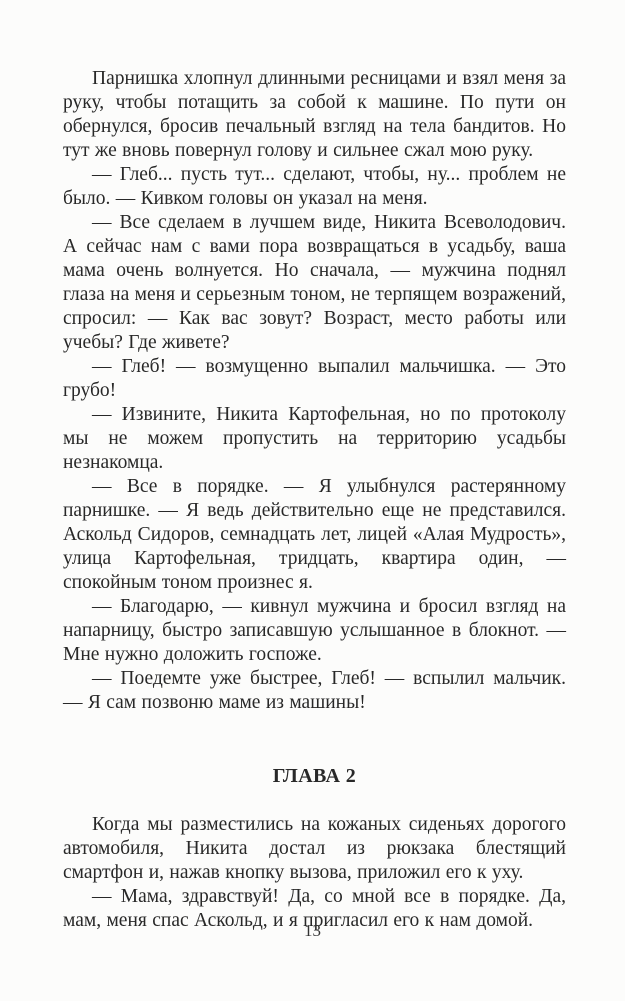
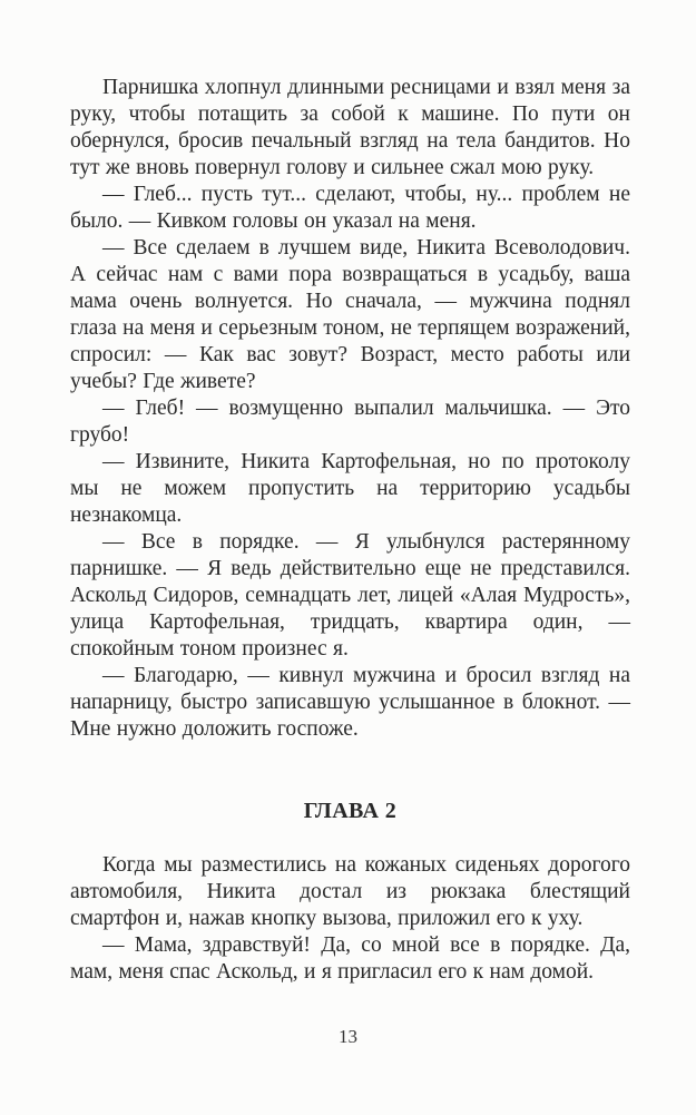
  Парнишка хлопнул длинными ресницами и взял меня за руку, чтобы потащить за собой к машине. По пути он обернулся, бросив печальный взгляд на тела бандитов. Но тут же вновь повернул голову и сильнее сжал мою руку.
  — Глеб... пусть тут... сделают, чтобы, ну... проблем не было. — Кивком головы он указал на меня.
  — Все сделаем в лучшем виде, Никита Всеволодович. А сейчас нам с вами пора возвращаться в усадьбу, ваша мама очень волнуется. Но сначала, — мужчина поднял глаза на меня и серьезным тоном, не терпящем возражений, спросил: — Как вас зовут? Возраст, место работы или учебы? Где живете?
  — Глеб! — возмущенно выпалил мальчишка. — Это грубо!
  — Извините, Никита Картофельная, но по протоколу мы не можем пропустить на территорию усадьбы незнакомца.
  — Все в порядке. — Я улыбнулся растерянному парнишке. — Я ведь действительно еще не представился. Аскольд Сидоров, семнадцать лет, лицей «Алая Мудрость», улица Картофельная, тридцать, квартира один, — спокойным тоном произнес я.
  — Благодарю, — кивнул мужчина и бросил взгляд на напарницу, быстро записавшую услышанное в блокнот. — Мне нужно доложить госпоже.
- — Поедемте уже быстрее, Глеб! — вспылил мальчик. — Я сам позвоню маме из машины!
  ГЛАВА 2
  Когда мы разместились на кожаных сиденьях дорогого автомобиля, Никита достал из рюкзака блестящий смартфон и, нажав кнопку вызова, приложил его к уху.
  — Мама, здравствуй! Да, со мной все в порядке. Да, мам, меня спас Аскольд, и я пригласил его к нам домой.
  13
